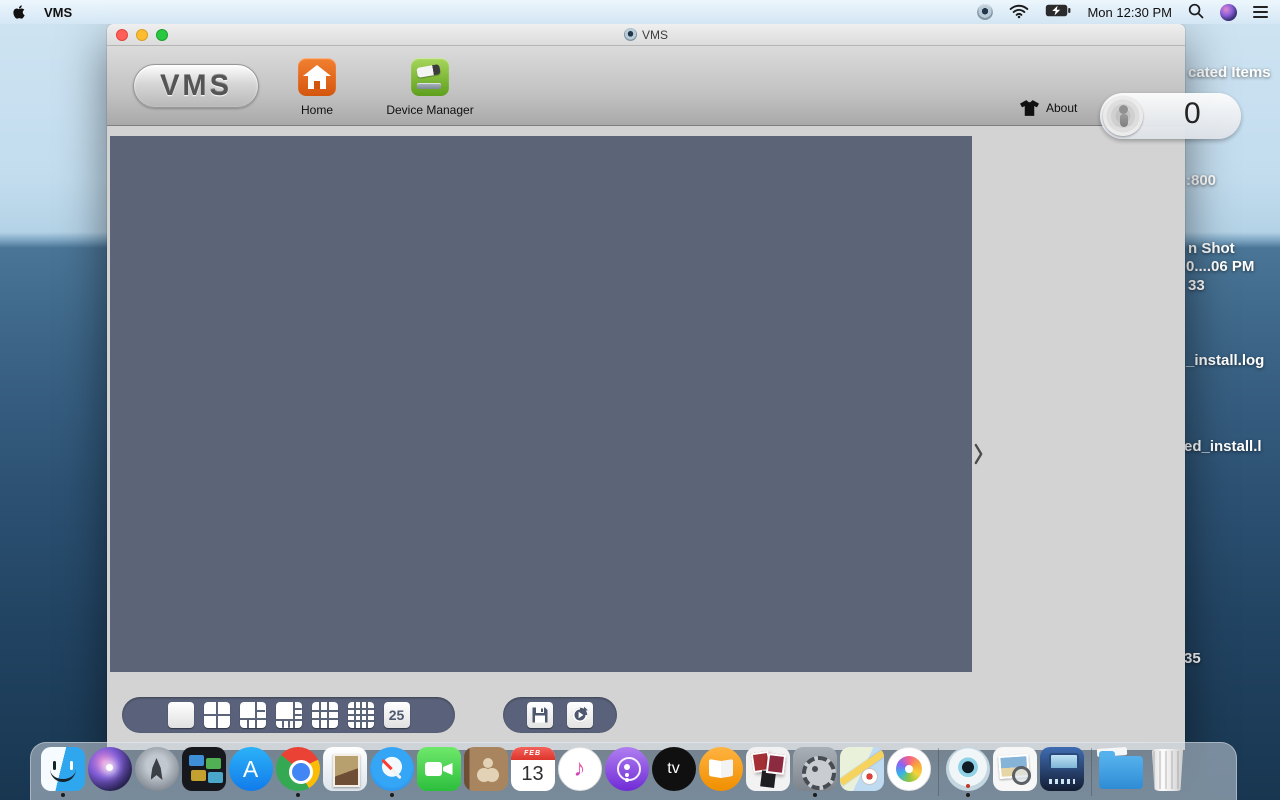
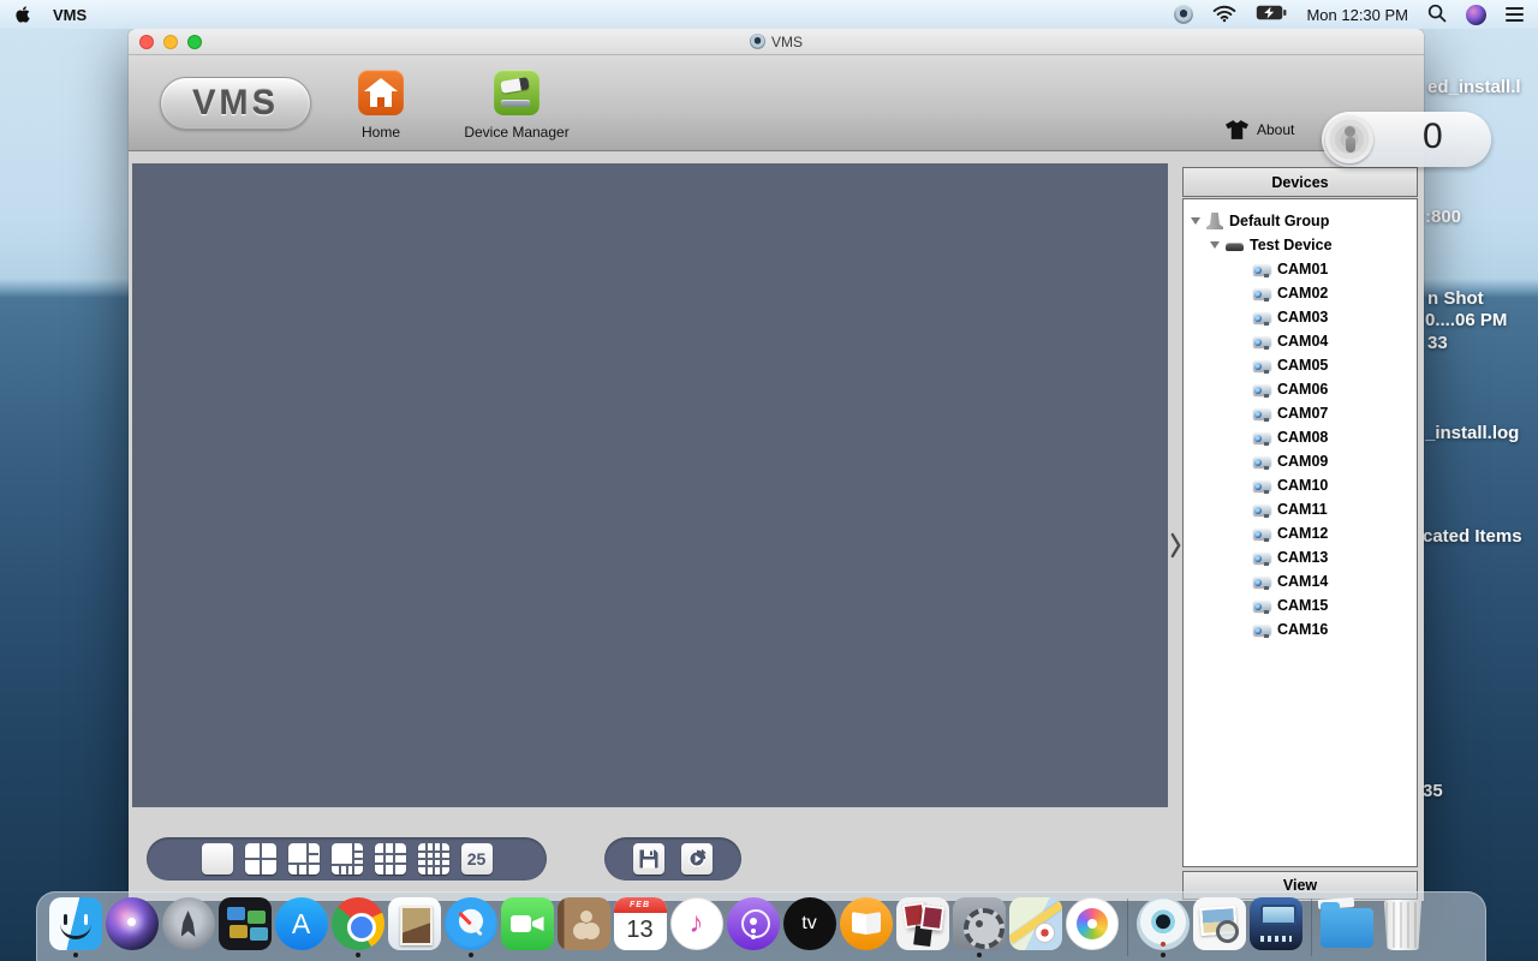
- cated Items
+ ed_install.l
  :800
  n Shot
  0....06 PM
  33
  _install.log
- ed_install.l
+ cated Items
  35
  VMS
  Mon 12:30 PM
  VMS
  VMS
  Home
  Device Manager
  About
  0
+ Devices
+ Default Group
+ Test Device
+ CAM01
+ CAM02
+ CAM03
+ CAM04
+ CAM05
+ CAM06
+ CAM07
+ CAM08
+ CAM09
+ CAM10
+ CAM11
+ CAM12
+ CAM13
+ CAM14
+ CAM15
+ CAM16
+ View
  25
  A
  13
  ♪
  tv
